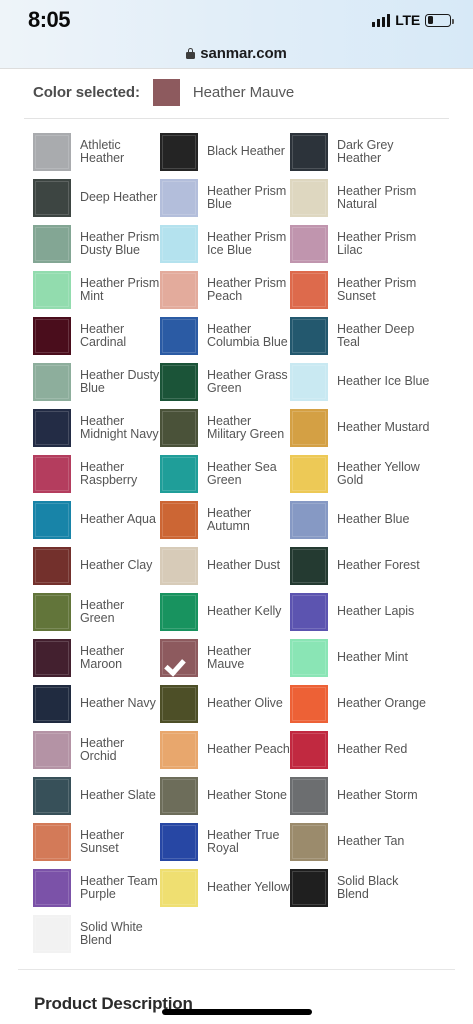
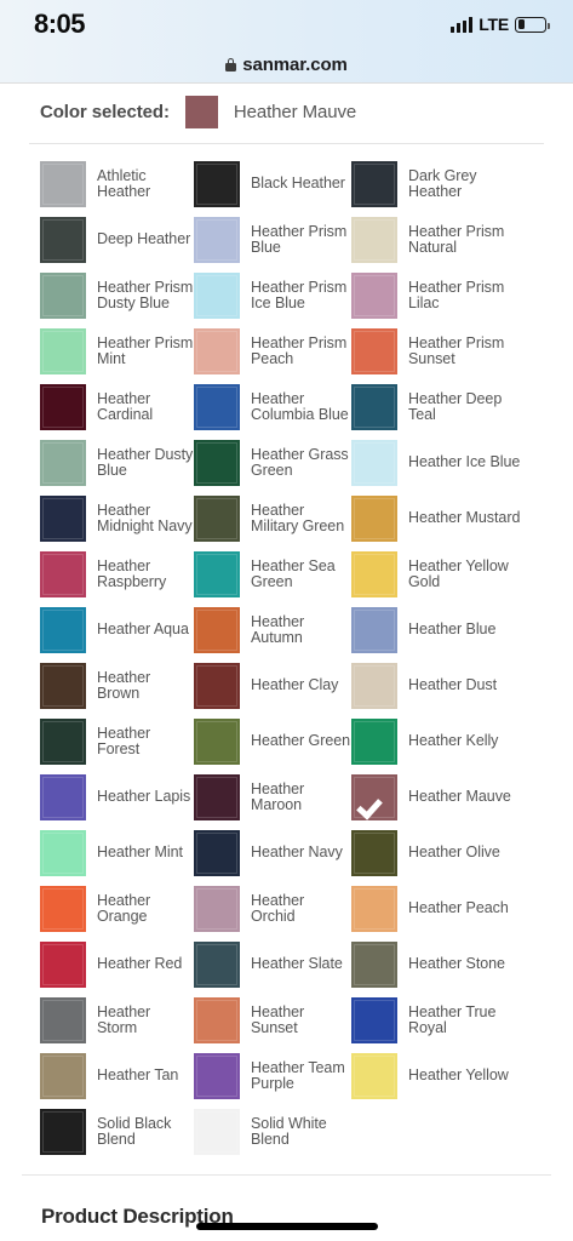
  8:05
  LTE
  sanmar.com
  Color selected:
  Heather Mauve
  Athletic Heather
  Black Heather
  Dark Grey Heather
  Deep Heather
  Heather Prism Blue
  Heather Prism Natural
  Heather Prism Dusty Blue
  Heather Prism Ice Blue
  Heather Prism Lilac
  Heather Prism Mint
  Heather Prism Peach
  Heather Prism Sunset
  Heather Cardinal
  Heather Columbia Blue
  Heather Deep Teal
  Heather Dusty Blue
  Heather Grass Green
  Heather Ice Blue
  Heather Midnight Navy
  Heather Military Green
  Heather Mustard
  Heather Raspberry
  Heather Sea Green
  Heather Yellow Gold
  Heather Aqua
  Heather Autumn
  Heather Blue
+ Heather Brown
  Heather Clay
  Heather Dust
  Heather Forest
  Heather Green
  Heather Kelly
  Heather Lapis
  Heather Maroon
  Heather Mauve
  Heather Mint
  Heather Navy
  Heather Olive
  Heather Orange
  Heather Orchid
  Heather Peach
  Heather Red
  Heather Slate
  Heather Stone
  Heather Storm
  Heather Sunset
  Heather True Royal
  Heather Tan
  Heather Team Purple
  Heather Yellow
  Solid Black Blend
  Solid White Blend
  Product Description
